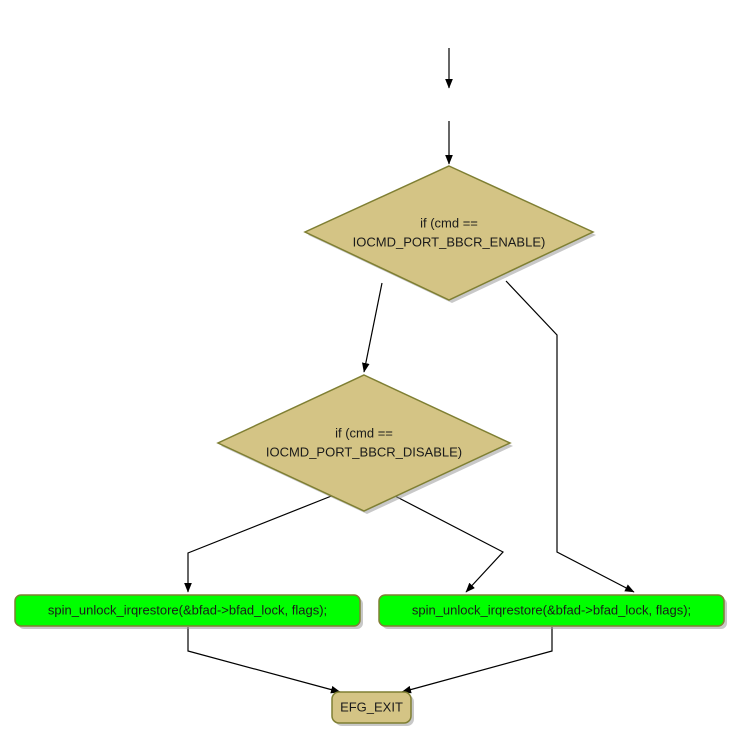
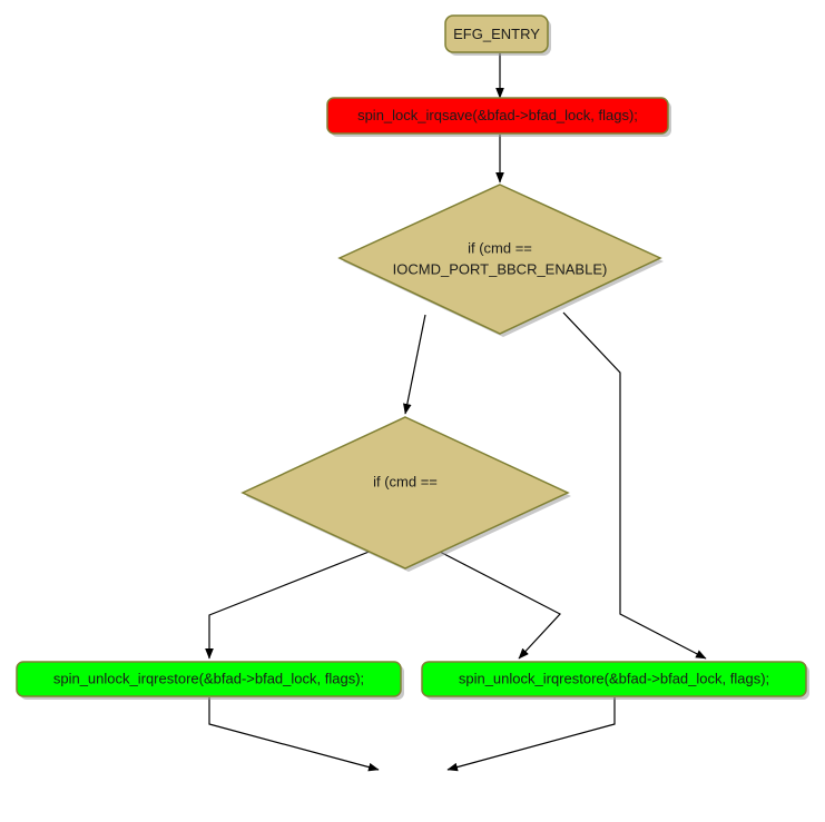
+ EFG_ENTRY
+ spin_lock_irqsave(&bfad->bfad_lock, flags);
  if (cmd ==
  IOCMD_PORT_BBCR_ENABLE)
  if (cmd ==
- IOCMD_PORT_BBCR_DISABLE)
  spin_unlock_irqrestore(&bfad->bfad_lock, flags);
  spin_unlock_irqrestore(&bfad->bfad_lock, flags);
- EFG_EXIT
